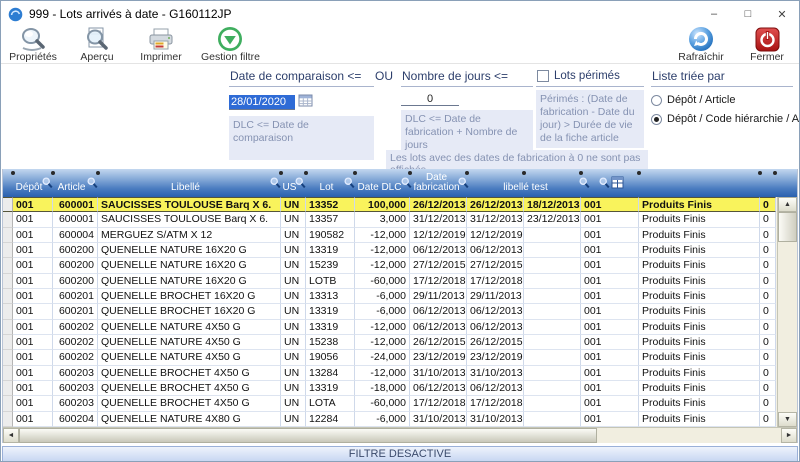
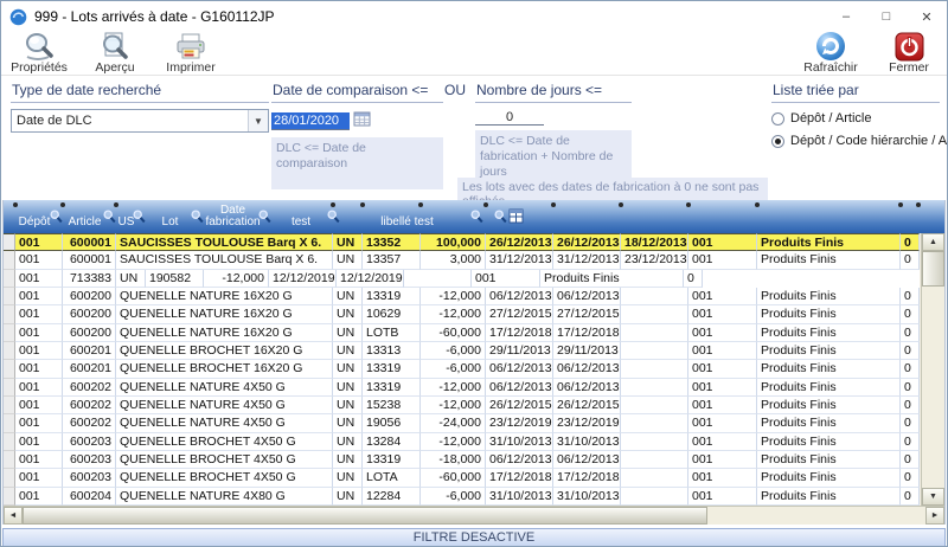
  999 - Lots arrivés à date - G160112JP
  –
  □
  ✕
  Propriétés
  Aperçu
  Imprimer
- Gestion filtre
  Rafraîchir
  Fermer
+ Type de date recherché
+ Date de DLC
+ ▼
  Date de comparaison <=
  28/01/2020
  DLC <= Date de comparaison
  OU
  Nombre de jours <=
  0
  DLC <= Date de fabrication + Nombre de jours
- Lots périmés
- Périmés : (Date de fabrication - Date du jour) > Durée de vie de la fiche article
  Liste triée par
  Dépôt / Article
  Dépôt / Code hiérarchie / A
  Les lots avec des dates de fabrication à 0 ne sont pas
  Dépôt
  Article
- Libellé
  US
  Lot
- Date DLC
  Date fabrication
+ test
  libellé test
  001
  600001
  SAUCISSES TOULOUSE Barq X 6.
  UN
  13352
  100,000
  26/12/2013
  26/12/2013
  18/12/2013
  001
  Produits Finis
  0
  001
  600001
  SAUCISSES TOULOUSE Barq X 6.
  UN
  13357
  3,000
  31/12/2013
  31/12/2013
  23/12/2013
  001
  Produits Finis
  0
  001
- 600004
+ 713383
- MERGUEZ S/ATM X 12
  UN
  190582
  -12,000
  12/12/2019
  12/12/2019
  001
  Produits Finis
  0
  001
  600200
  QUENELLE NATURE 16X20 G
  UN
  13319
  -12,000
  06/12/2013
  06/12/2013
  001
  Produits Finis
  0
  001
  600200
  QUENELLE NATURE 16X20 G
  UN
- 15239
+ 10629
  -12,000
  27/12/2015
  27/12/2015
  001
  Produits Finis
  0
  001
  600200
  QUENELLE NATURE 16X20 G
  UN
  LOTB
  -60,000
  17/12/2018
  17/12/2018
  001
  Produits Finis
  0
  001
  600201
  QUENELLE BROCHET 16X20 G
  UN
  13313
  -6,000
  29/11/2013
  29/11/2013
  001
  Produits Finis
  0
  001
  600201
  QUENELLE BROCHET 16X20 G
  UN
  13319
  -6,000
  06/12/2013
  06/12/2013
  001
  Produits Finis
  0
  001
  600202
  QUENELLE NATURE 4X50 G
  UN
  13319
  -12,000
  06/12/2013
  06/12/2013
  001
  Produits Finis
  0
  001
  600202
  QUENELLE NATURE 4X50 G
  UN
  15238
  -12,000
  26/12/2015
  26/12/2015
  001
  Produits Finis
  0
  001
  600202
  QUENELLE NATURE 4X50 G
  UN
  19056
  -24,000
  23/12/2019
  23/12/2019
  001
  Produits Finis
  0
  001
  600203
  QUENELLE BROCHET 4X50 G
  UN
  13284
  -12,000
  31/10/2013
  31/10/2013
  001
  Produits Finis
  0
  001
  600203
  QUENELLE BROCHET 4X50 G
  UN
  13319
  -18,000
  06/12/2013
  06/12/2013
  001
  Produits Finis
  0
  001
  600203
  QUENELLE BROCHET 4X50 G
  UN
  LOTA
  -60,000
  17/12/2018
  17/12/2018
  001
  Produits Finis
  0
  001
  600204
  QUENELLE NATURE 4X80 G
  UN
  12284
  -6,000
  31/10/2013
  31/10/2013
  001
  Produits Finis
  0
  FILTRE DESACTIVE
